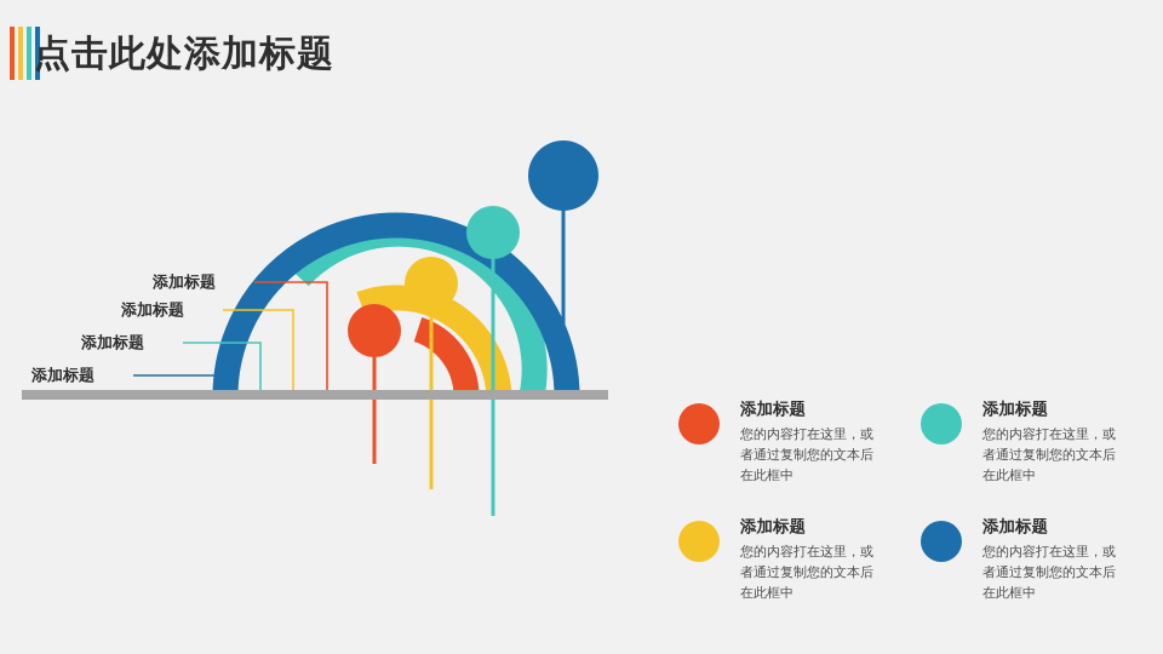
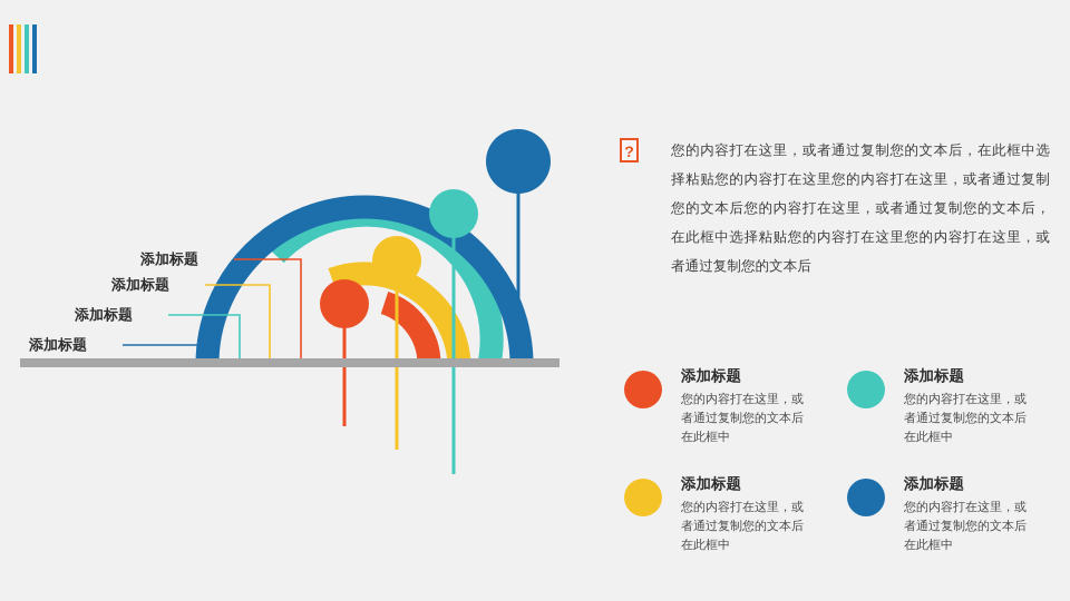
- 点击此处添加标题
  添加标题
  添加标题
  添加标题
  添加标题
+ ?
+ 您的内容打在这里，或者通过复制您的文本后，在此框中选择粘贴您的内容打在这里您的内容打在这里，或者通过复制您的文本后您的内容打在这里，或者通过复制您的文本后，在此框中选择粘贴您的内容打在这里您的内容打在这里，或者通过复制您的文本后
  添加标题
  您的内容打在这里，或者通过复制您的文本后在此框中
  添加标题
  您的内容打在这里，或者通过复制您的文本后在此框中
  添加标题
  您的内容打在这里，或者通过复制您的文本后在此框中
  添加标题
  您的内容打在这里，或者通过复制您的文本后在此框中
